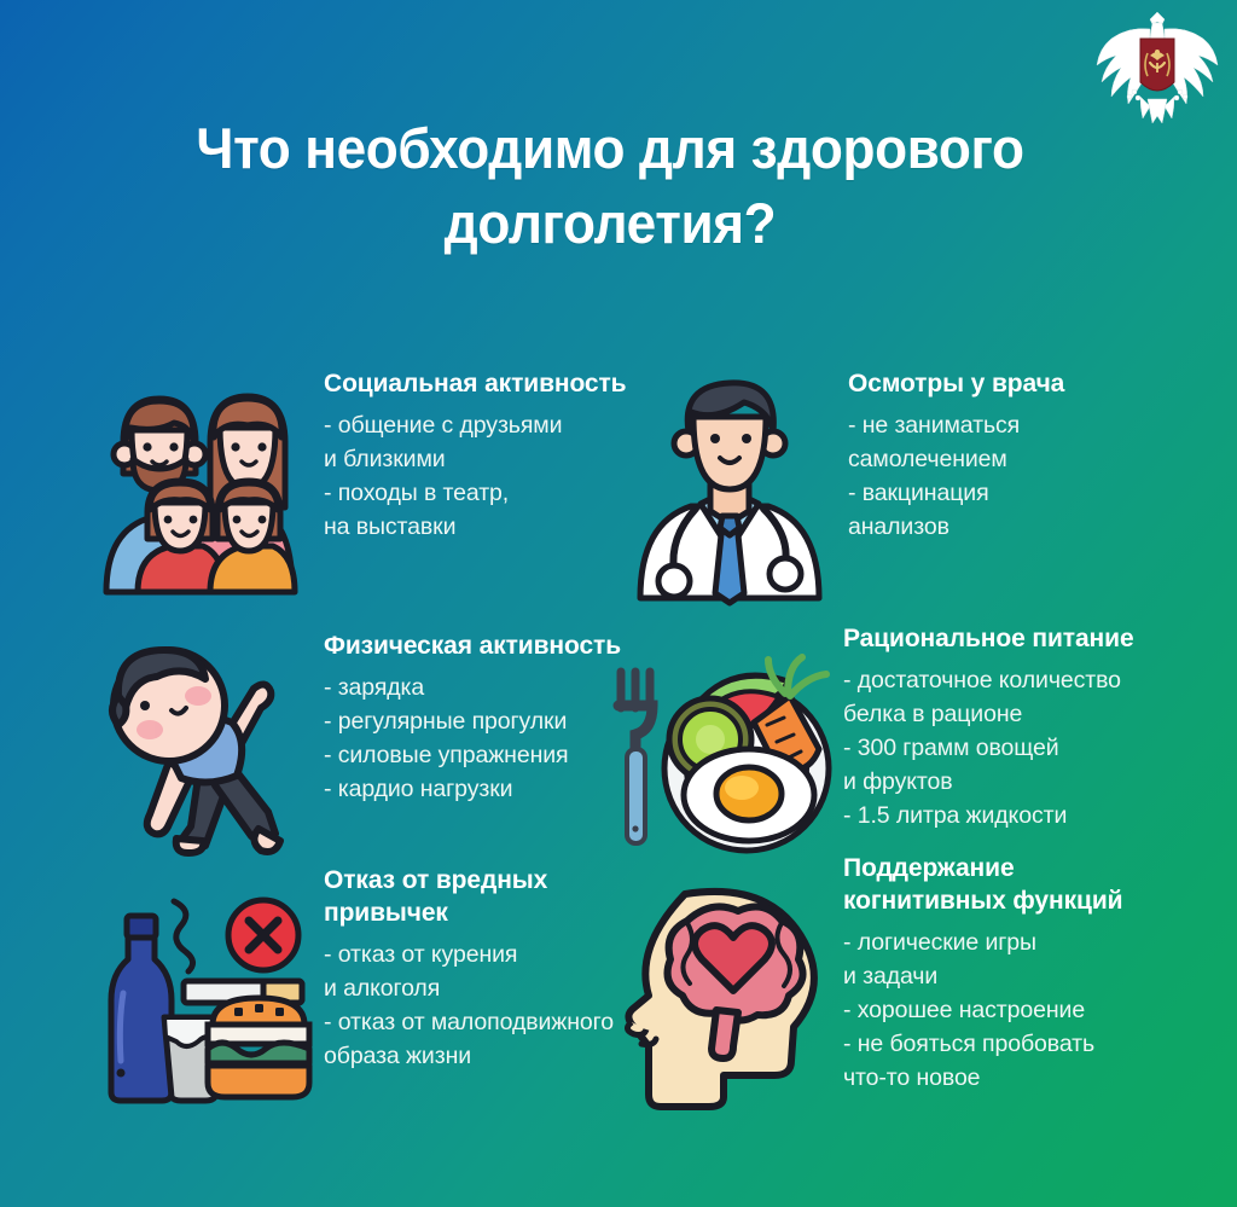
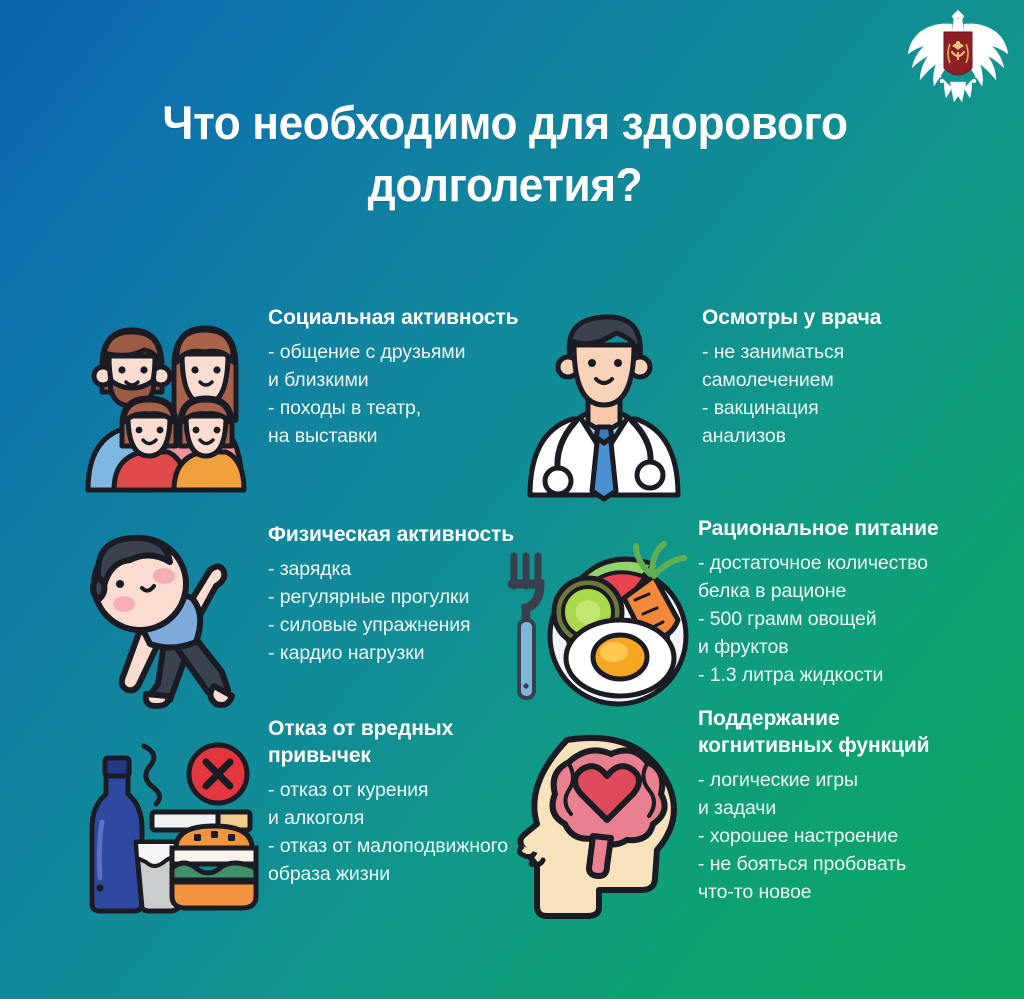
  Что необходимо для здорового
  долголетия?
  Социальная активность
  - общение с друзьями
  и близкими
  - походы в театр,
  на выставки
  Осмотры у врача
  - не заниматься
  самолечением
  - вакцинация
  анализов
  Физическая активность
  - зарядка
  - регулярные прогулки
  - силовые упражнения
  - кардио нагрузки
  Рациональное питание
  - достаточное количество
  белка в рационе
- - 300 грамм овощей
+ - 500 грамм овощей
  и фруктов
- - 1.5 литра жидкости
+ - 1.3 литра жидкости
  Отказ от вредных
  привычек
  - отказ от курения
  и алкоголя
  - отказ от малоподвижного
  образа жизни
  Поддержание
  когнитивных функций
  - логические игры
  и задачи
  - хорошее настроение
  - не бояться пробовать
  что-то новое
